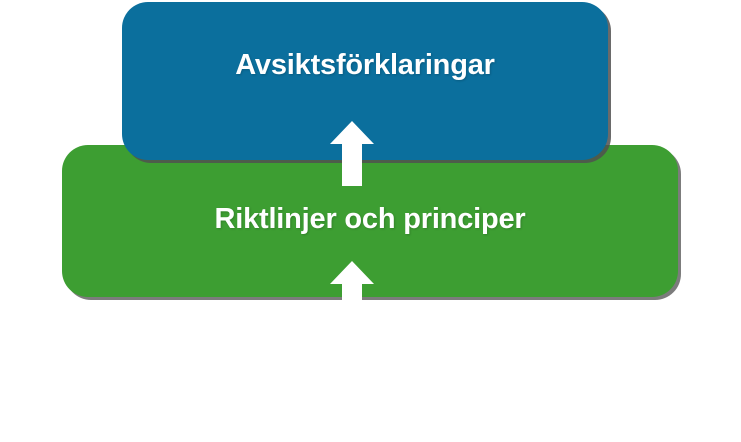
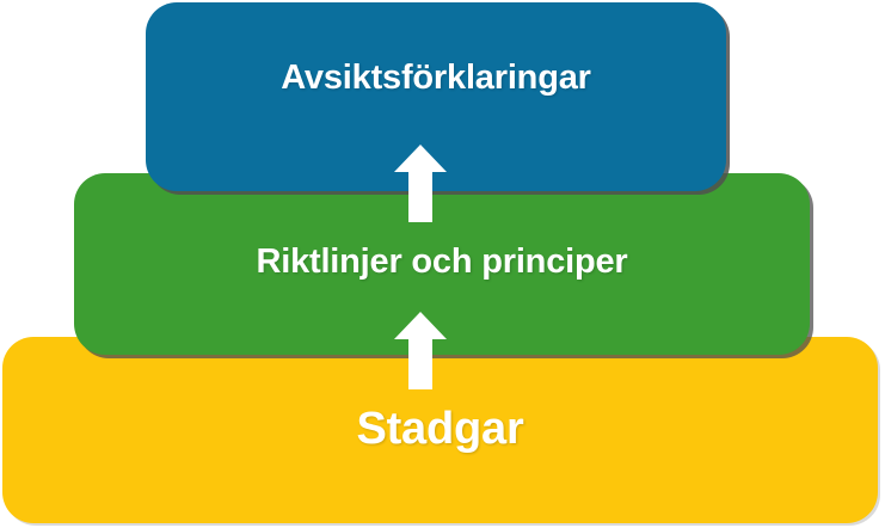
+ Stadgar
  Riktlinjer och principer
  Avsiktsförklaringar
